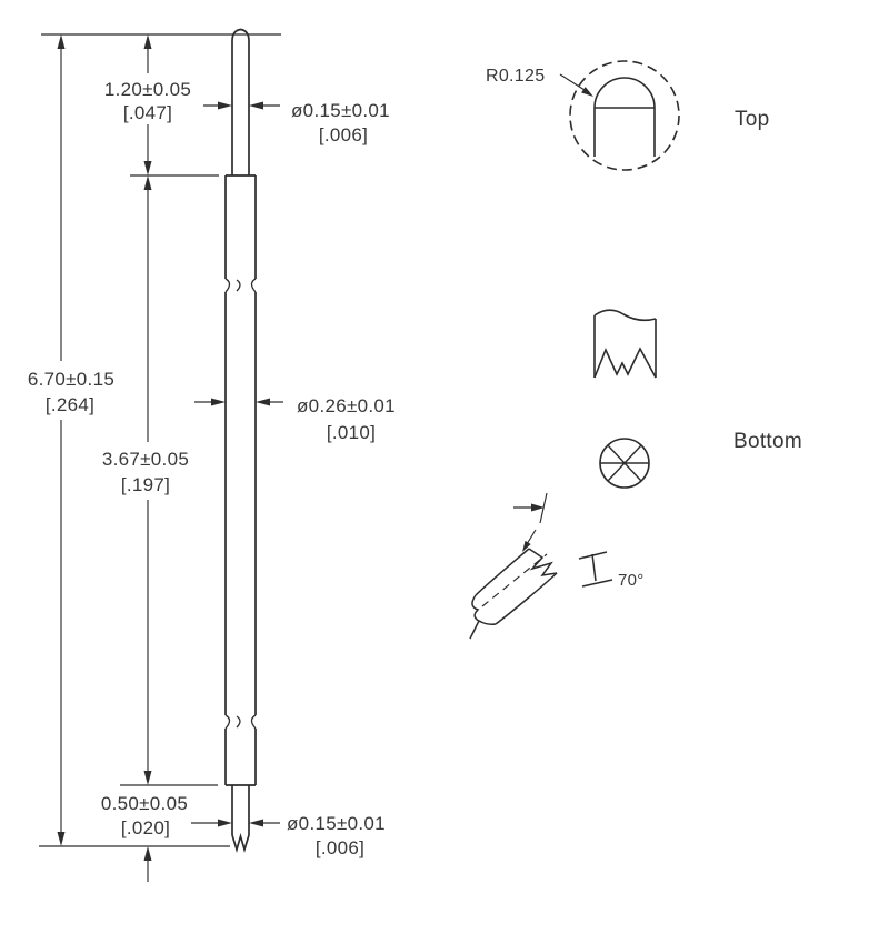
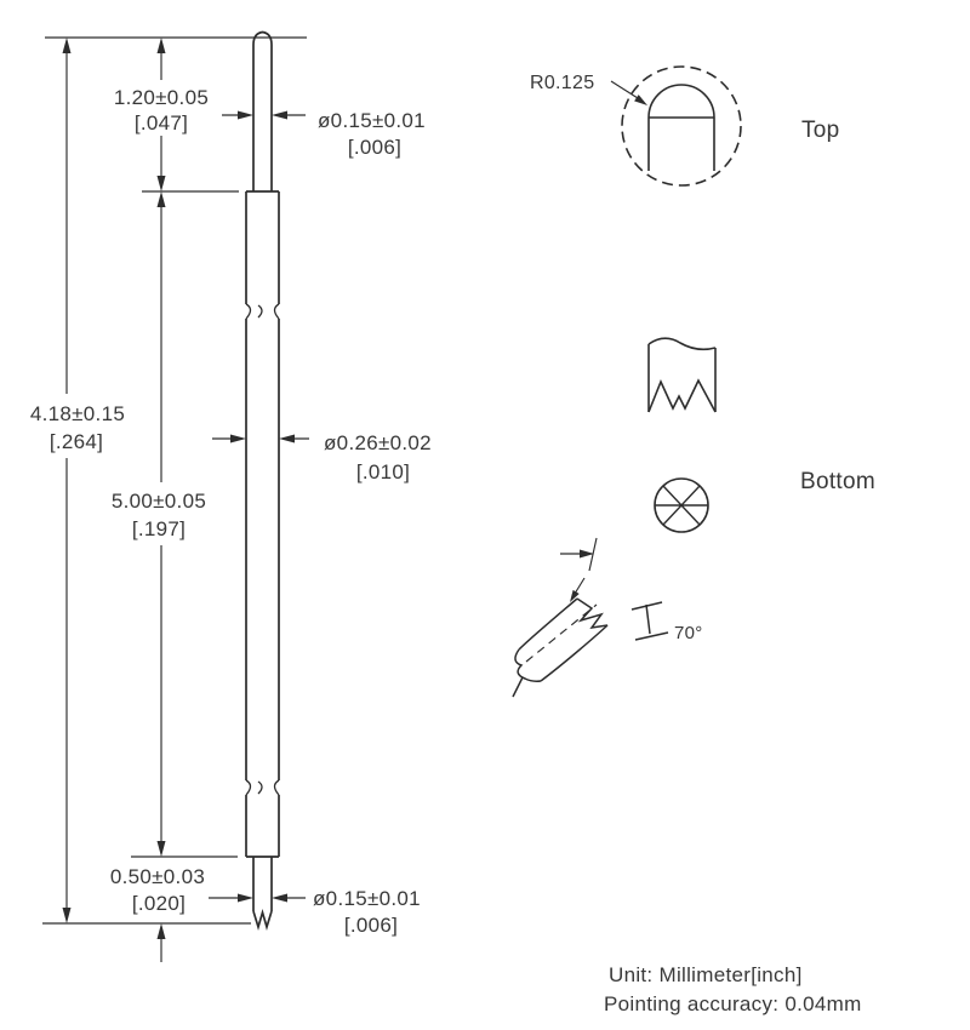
  1.20±0.05
  [.047]
  ø0.15±0.01
  [.006]
- 6.70±0.15
+ 4.18±0.15
  [.264]
- 3.67±0.05
+ 5.00±0.05
  [.197]
- ø0.26±0.01
+ ø0.26±0.02
  [.010]
- 0.50±0.05
+ 0.50±0.03
  [.020]
  ø0.15±0.01
  [.006]
  R0.125
  Top
  Bottom
  70°
+ Unit: Millimeter[inch]
+ Pointing accuracy: 0.04mm
